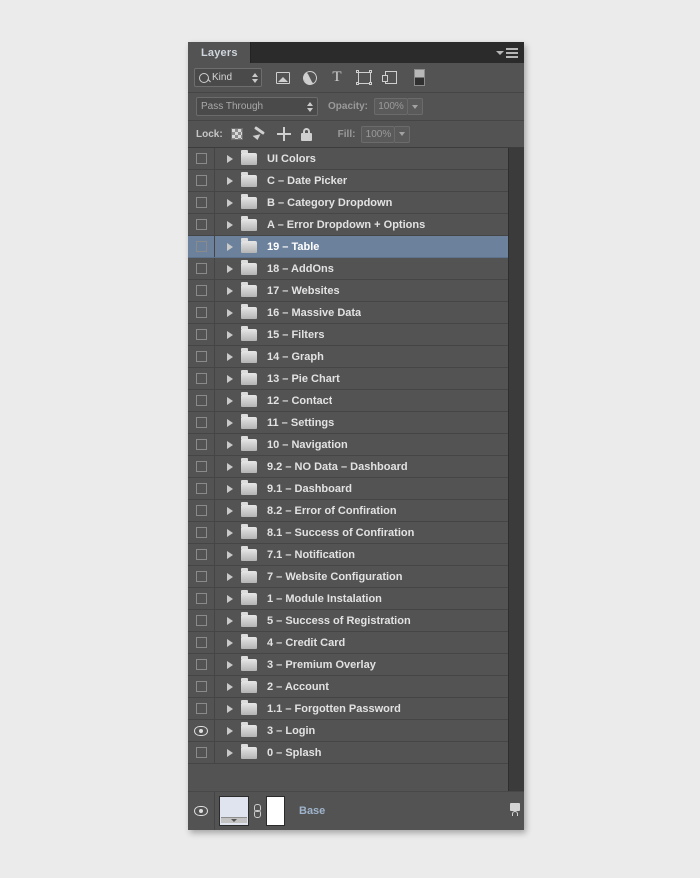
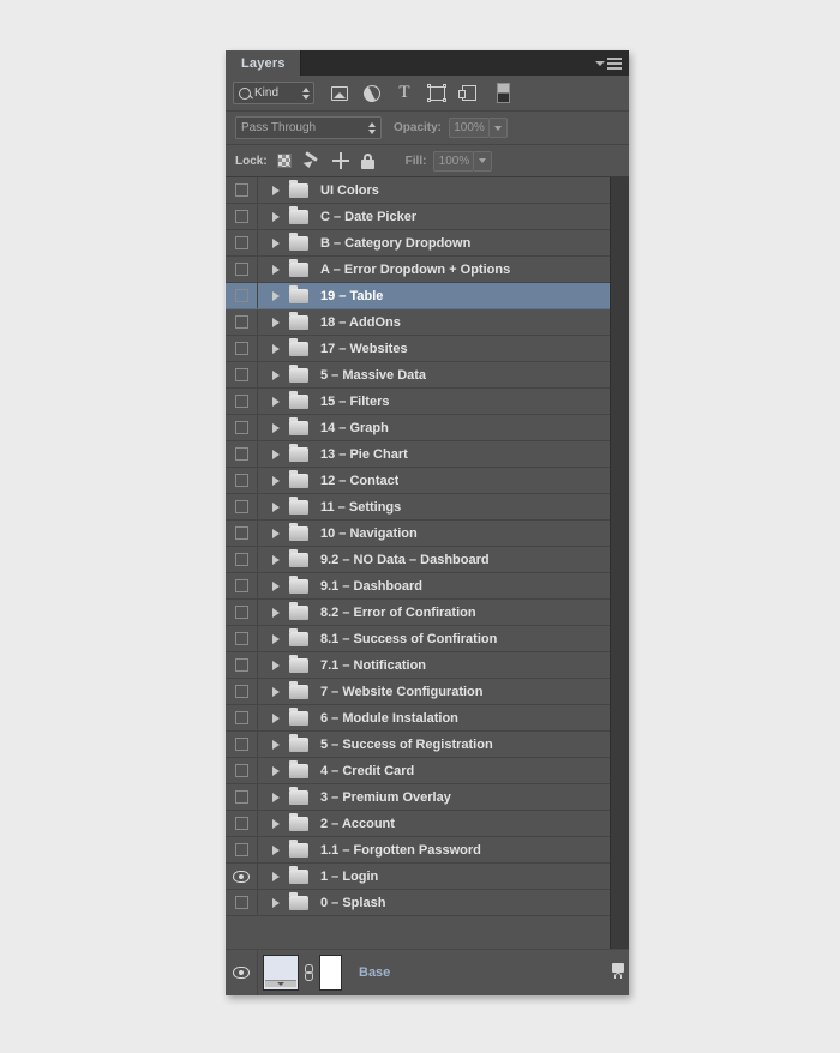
  Layers
  Kind
  T
  Pass Through
  Opacity:
  100%
  Lock:
  Fill:
  100%
  UI Colors
  C – Date Picker
  B – Category Dropdown
  A – Error Dropdown + Options
  19 – Table
  18 – AddOns
  17 – Websites
- 16 – Massive Data
+ 5 – Massive Data
  15 – Filters
  14 – Graph
  13 – Pie Chart
  12 – Contact
  11 – Settings
  10 – Navigation
  9.2 – NO Data – Dashboard
  9.1 – Dashboard
  8.2 – Error of Confiration
  8.1 – Success of Confiration
  7.1 – Notification
  7 – Website Configuration
- 1 – Module Instalation
+ 6 – Module Instalation
  5 – Success of Registration
  4 – Credit Card
  3 – Premium Overlay
  2 – Account
  1.1 – Forgotten Password
- 3 – Login
+ 1 – Login
  0 – Splash
  Base
